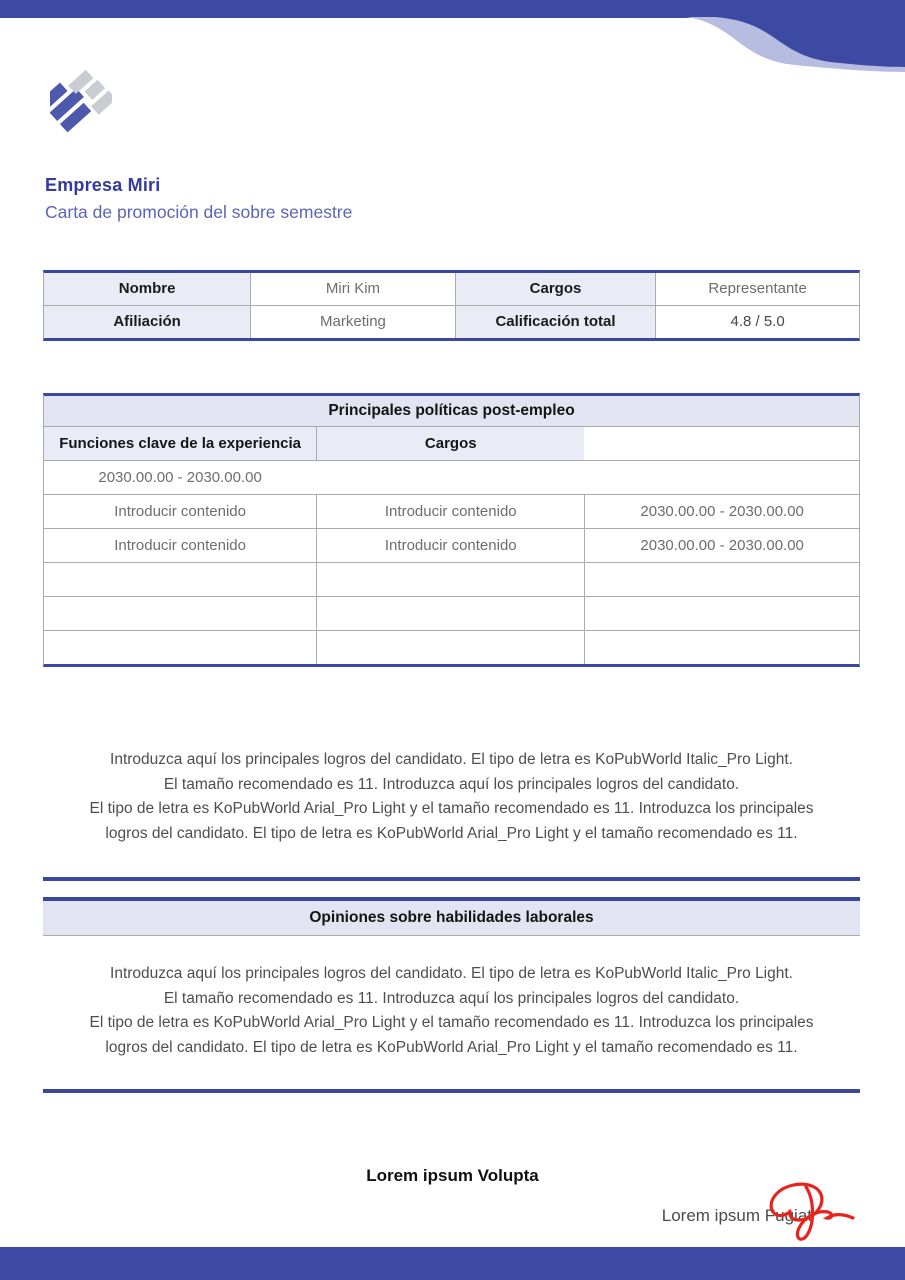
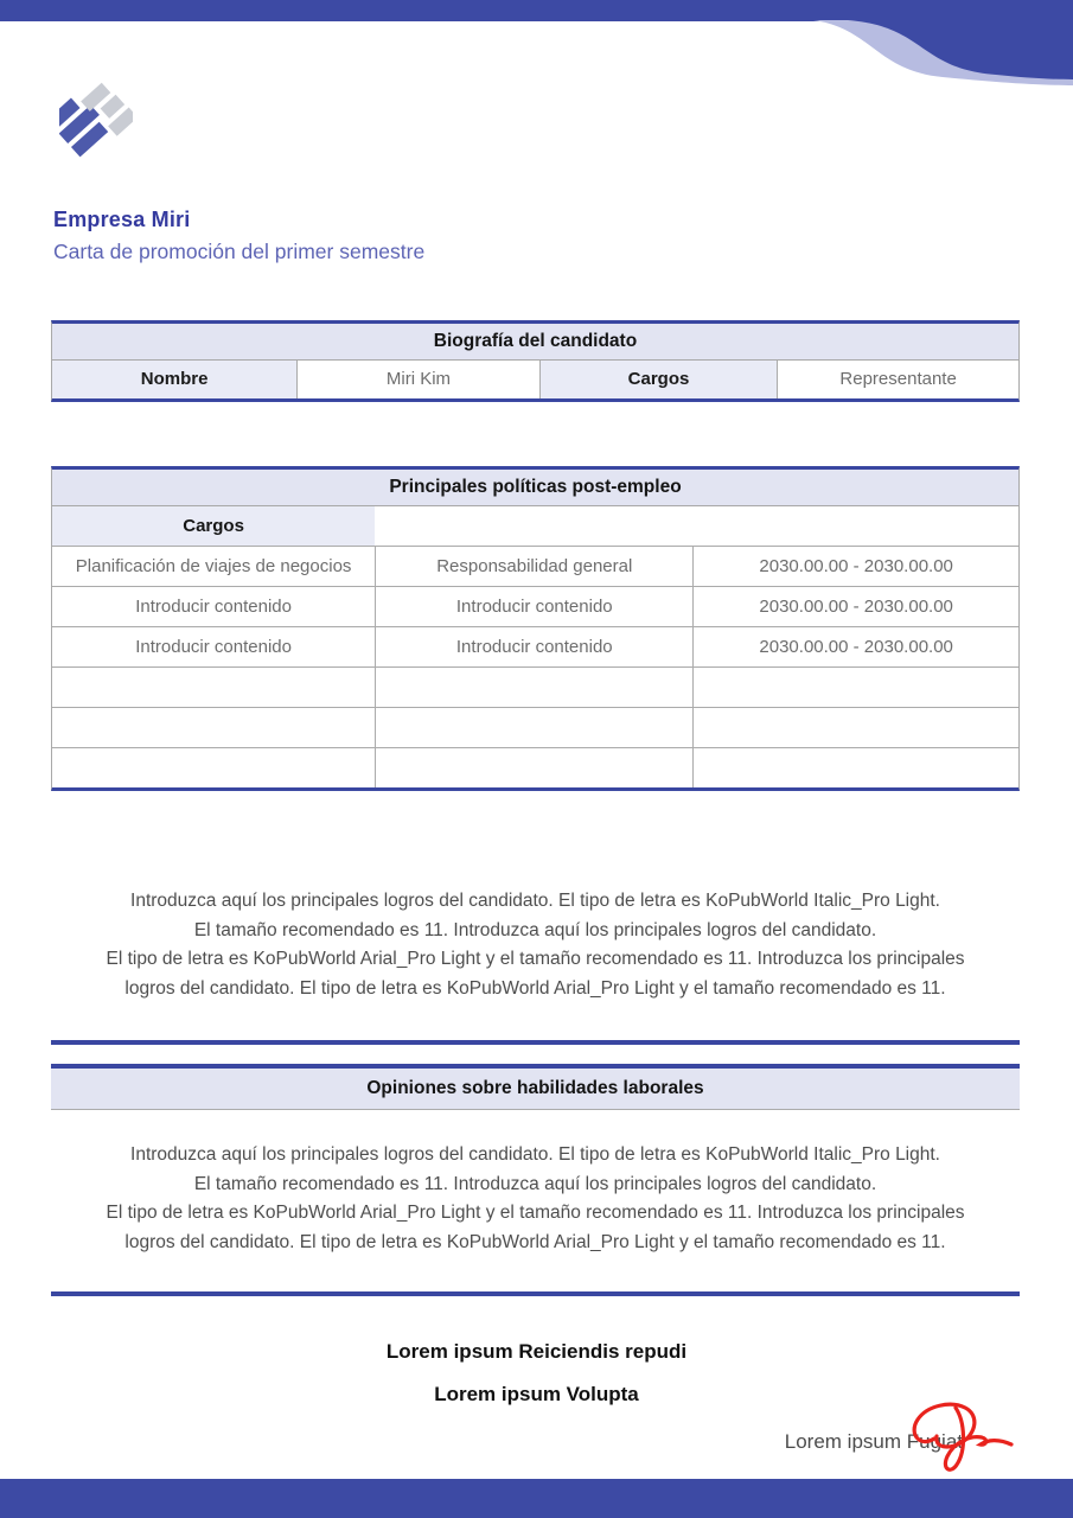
  Empresa Miri
- Carta de promoción del sobre semestre
+ Carta de promoción del primer semestre
+ Biografía del candidato
  Nombre
  Miri Kim
  Cargos
  Representante
- Afiliación
- Marketing
- Calificación total
- 4.8 / 5.0
  Principales políticas post-empleo
- Funciones clave de la experiencia
  Cargos
+ Planificación de viajes de negocios
+ Responsabilidad general
  2030.00.00 - 2030.00.00
  Introducir contenido
  Introducir contenido
  2030.00.00 - 2030.00.00
  Introducir contenido
  Introducir contenido
  2030.00.00 - 2030.00.00
  Introduzca aquí los principales logros del candidato. El tipo de letra es KoPubWorld Italic_Pro Light.
  El tamaño recomendado es 11. Introduzca aquí los principales logros del candidato.
  El tipo de letra es KoPubWorld Arial_Pro Light y el tamaño recomendado es 11. Introduzca los principales
  logros del candidato. El tipo de letra es KoPubWorld Arial_Pro Light y el tamaño recomendado es 11.
  Opiniones sobre habilidades laborales
  Introduzca aquí los principales logros del candidato. El tipo de letra es KoPubWorld Italic_Pro Light.
  El tamaño recomendado es 11. Introduzca aquí los principales logros del candidato.
  El tipo de letra es KoPubWorld Arial_Pro Light y el tamaño recomendado es 11. Introduzca los principales
  logros del candidato. El tipo de letra es KoPubWorld Arial_Pro Light y el tamaño recomendado es 11.
+ Lorem ipsum Reiciendis repudi
  Lorem ipsum Volupta
  Lorem ipsum Fia
